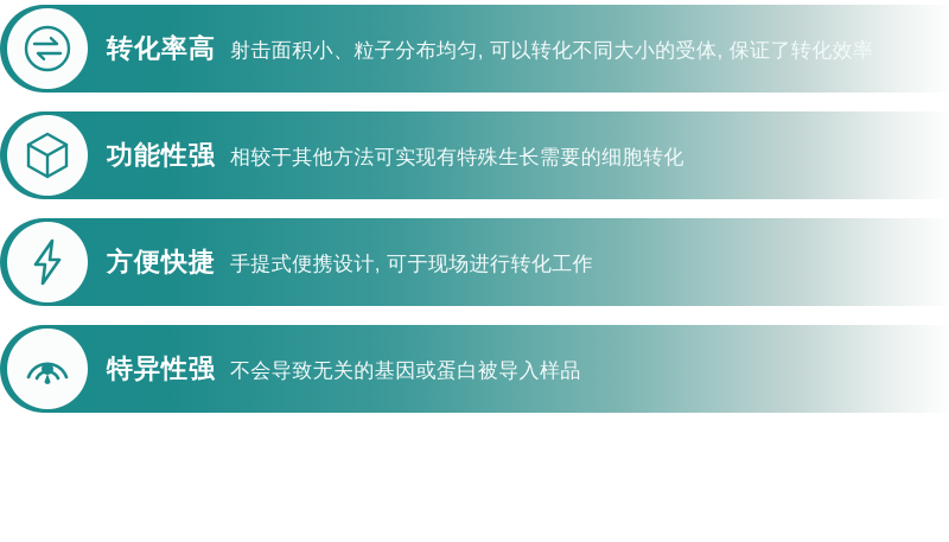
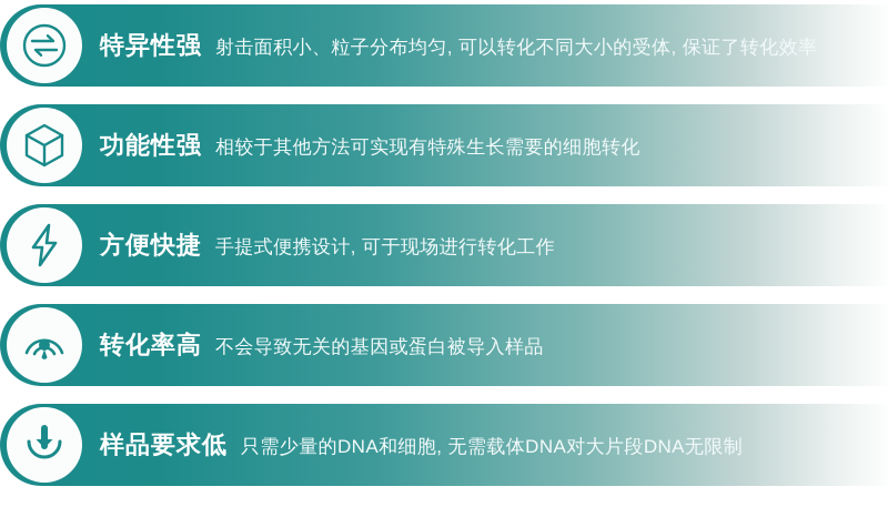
- 转化率高
+ 特异性强
  射击面积小、粒子分布均匀, 可以转化不同大小的受体, 保证了转化效率
  功能性强
  相较于其他方法可实现有特殊生长需要的细胞转化
  方便快捷
  手提式便携设计, 可于现场进行转化工作
- 特异性强
+ 转化率高
  不会导致无关的基因或蛋白被导入样品
+ 样品要求低
+ 只需少量的DNA和细胞, 无需载体DNA对大片段DNA无限制
